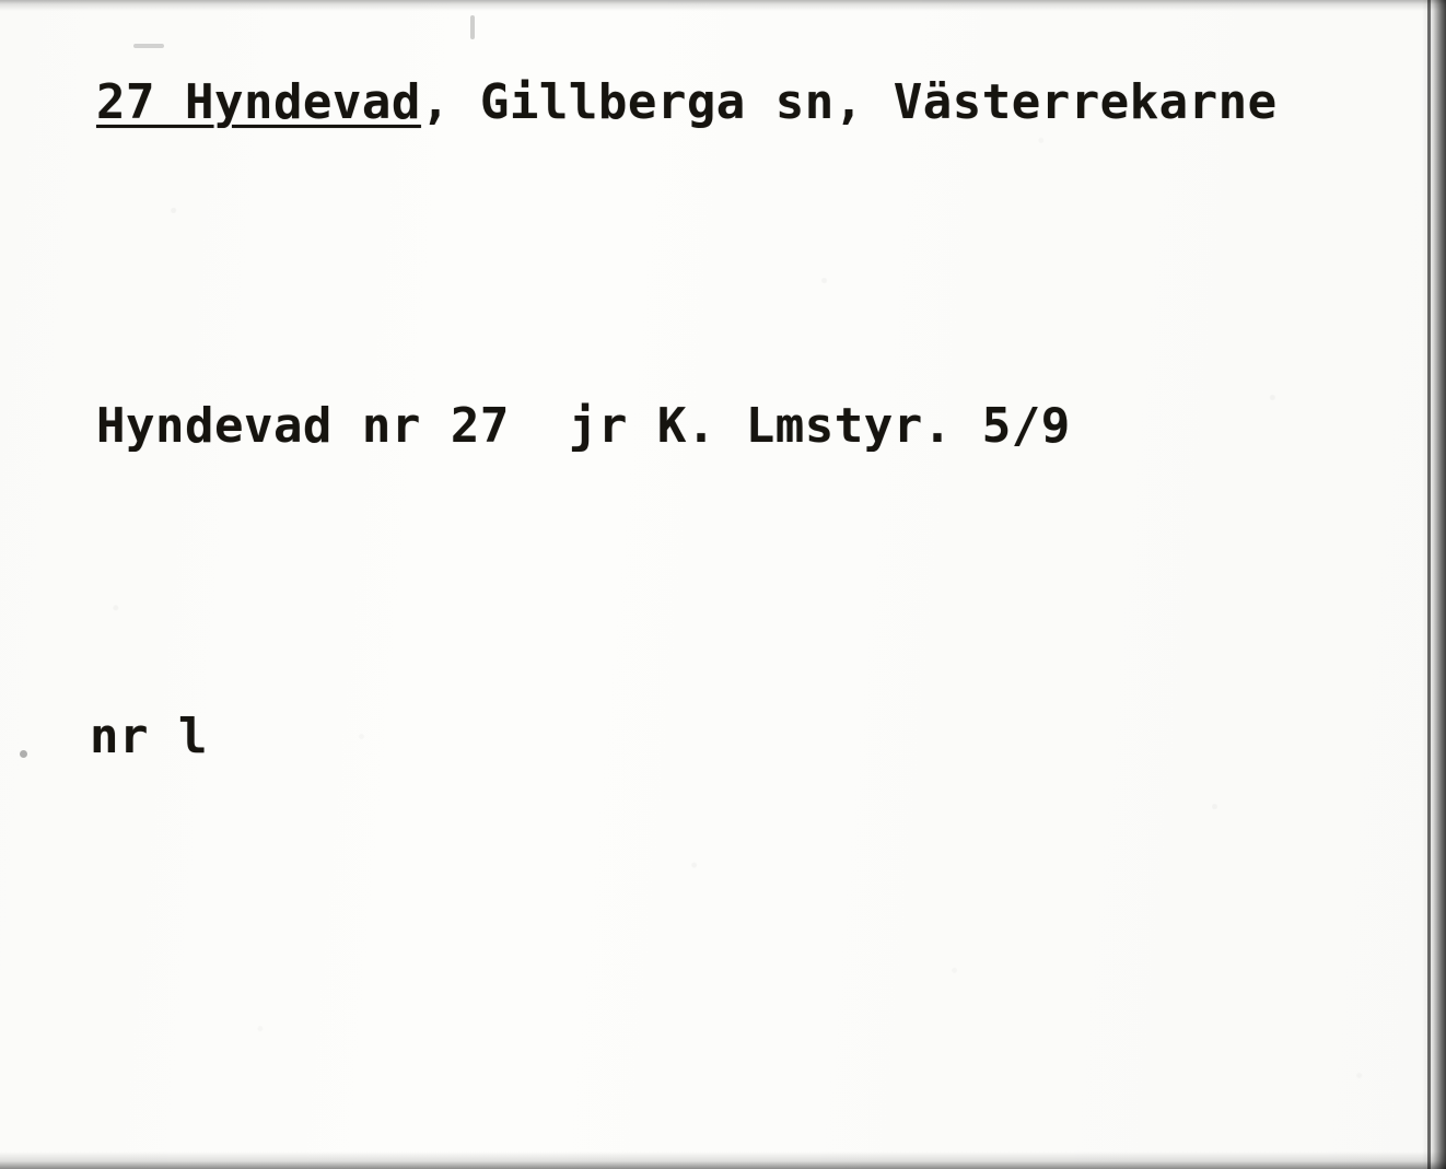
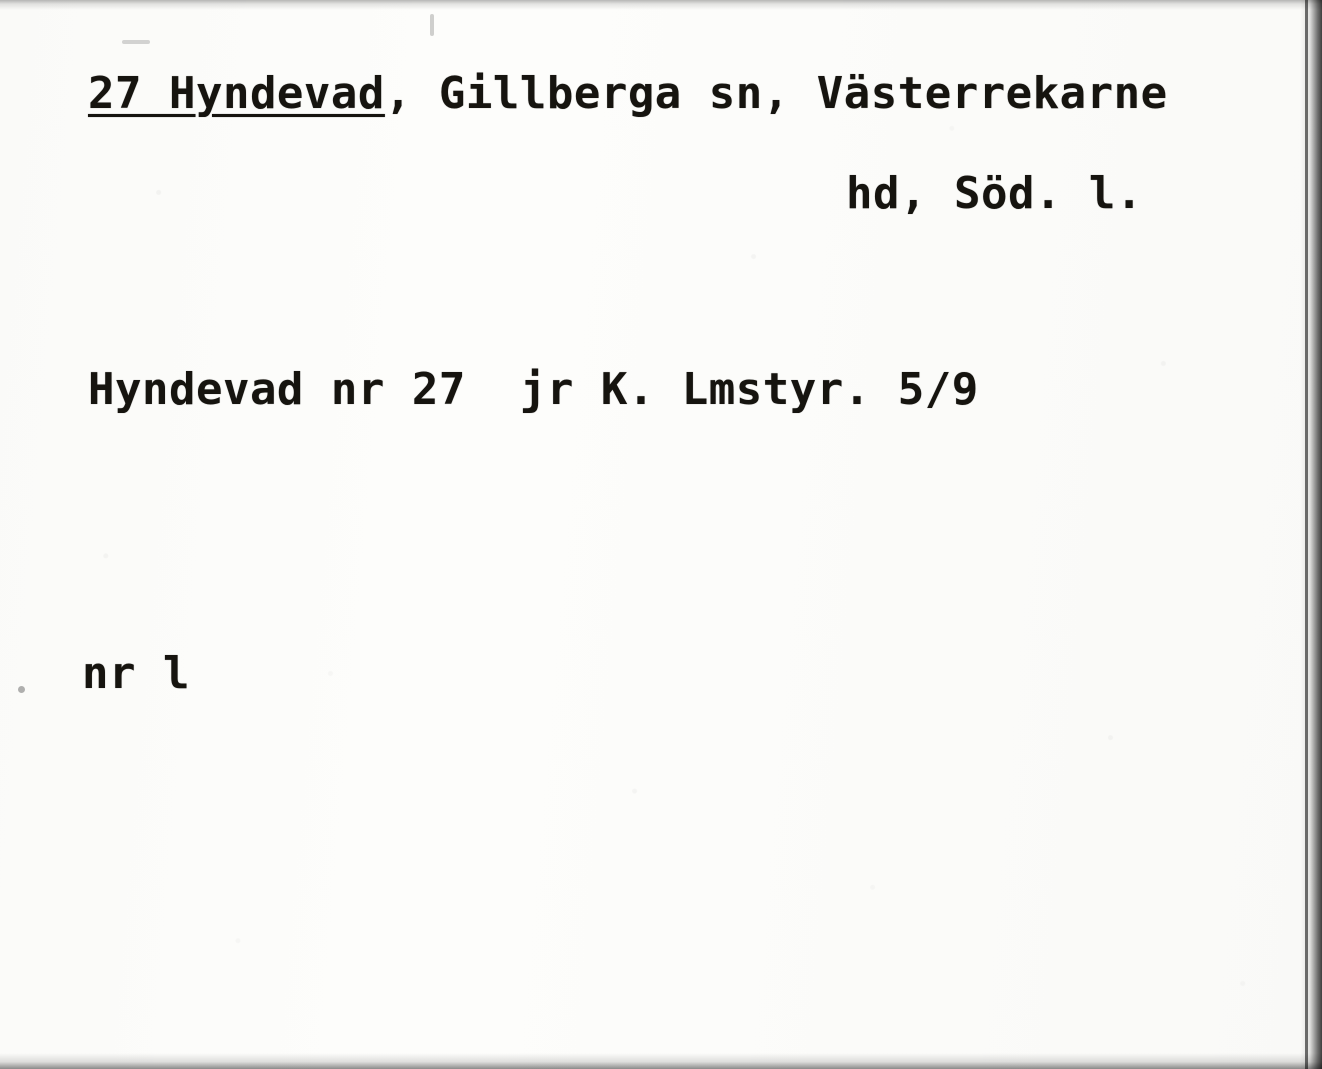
  27 Hyndevad, Gillberga sn, Västerrekarne
+ hd, Söd. l.
  Hyndevad nr 27 jr K. Lmstyr. 5/9
  nr l
